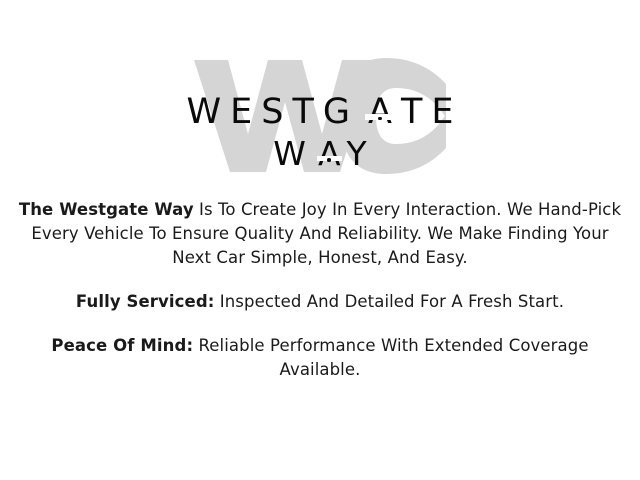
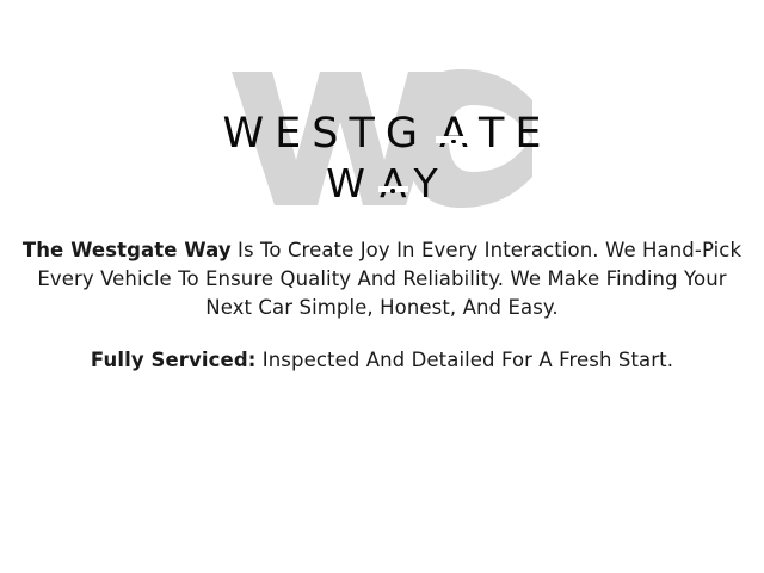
  WESTG ATE
  W AY
  The Westgate Way Is To Create Joy In Every Interaction. We Hand-Pick Every Vehicle To Ensure Quality And Reliability. We Make Finding Your Next Car Simple, Honest, And Easy.
  Fully Serviced: Inspected And Detailed For A Fresh Start.
- Peace Of Mind: Reliable Performance With Extended Coverage Available.
